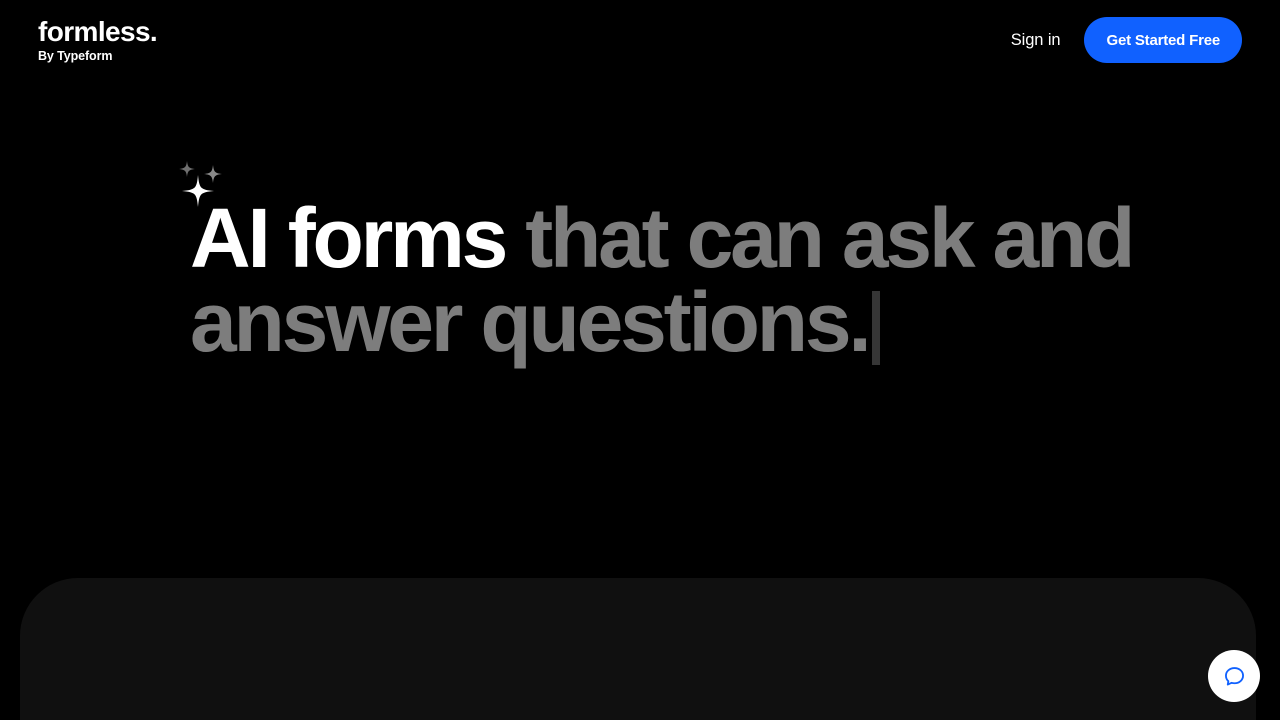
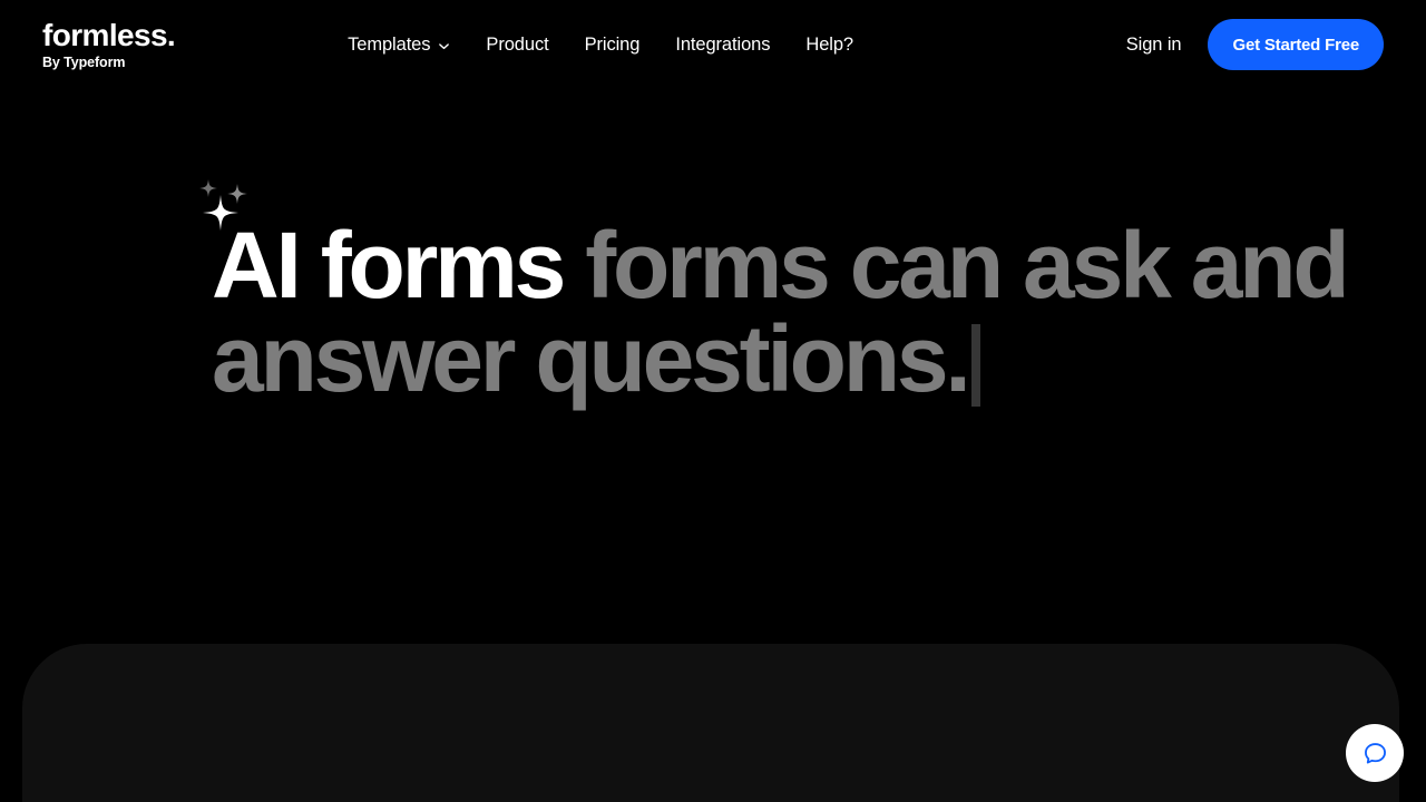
  formless.
  By Typeform
+ Templates
+ Product
+ Pricing
+ Integrations
+ Help?
  Sign in
  Get Started Free
- AI forms that can ask and answer questions.
+ AI forms forms can ask and answer questions.
